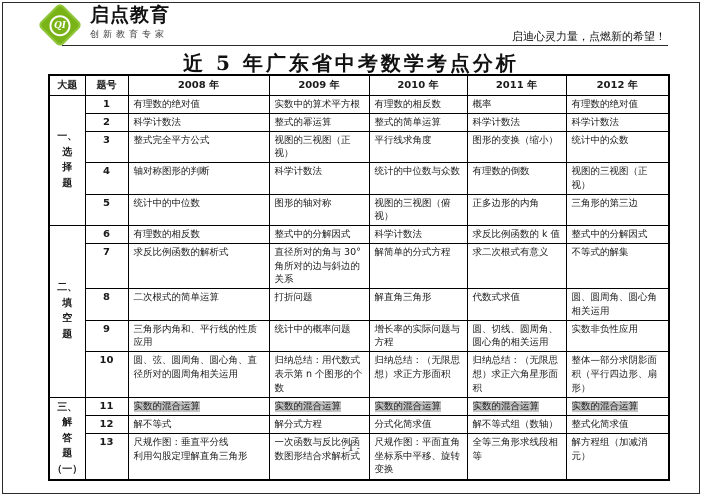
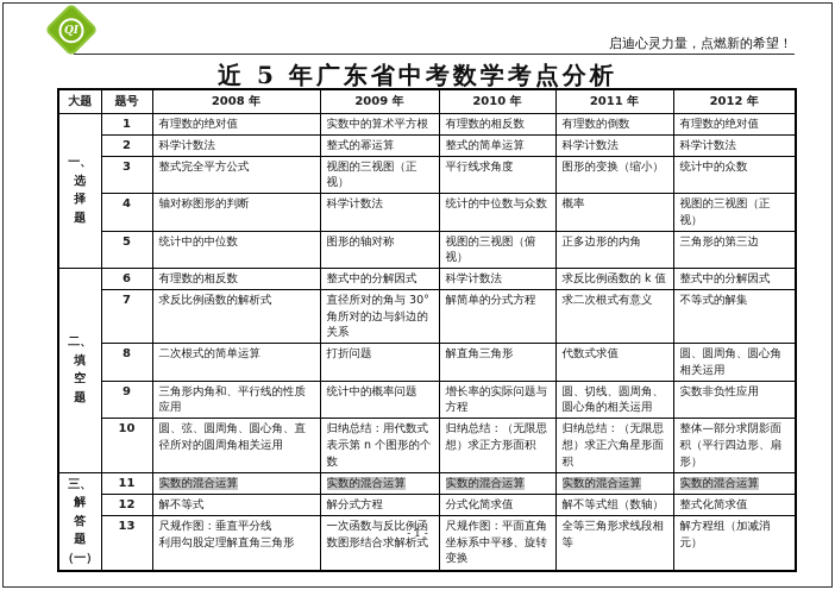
- 启点教育
- 创新教育专家
  启迪心灵力量，点燃新的希望！
  近 5 年广东省中考数学考点分析
  大题	题号	2008 年	2009 年	2010 年	2011 年	2012 年
- 一、选择题	1	有理数的绝对值	实数中的算术平方根	有理数的相反数	概率	有理数的绝对值
+ 一、选择题	1	有理数的绝对值	实数中的算术平方根	有理数的相反数	有理数的倒数	有理数的绝对值
  2	科学计数法	整式的幂运算	整式的简单运算	科学计数法	科学计数法
  3	整式完全平方公式	视图的三视图（正视）	平行线求角度	图形的变换（缩小）	统计中的众数
- 4	轴对称图形的判断	科学计数法	统计的中位数与众数	有理数的倒数	视图的三视图（正视）
+ 4	轴对称图形的判断	科学计数法	统计的中位数与众数	概率	视图的三视图（正视）
  5	统计中的中位数	图形的轴对称	视图的三视图（俯视）	正多边形的内角	三角形的第三边
  二、填空题	6	有理数的相反数	整式中的分解因式	科学计数法	求反比例函数的 k 值	整式中的分解因式
  7	求反比例函数的解析式	直径所对的角与 30°角所对的边与斜边的关系	解简单的分式方程	求二次根式有意义	不等式的解集
  8	二次根式的简单运算	打折问题	解直角三角形	代数式求值	圆、圆周角、圆心角相关运用
  9	三角形内角和、平行线的性质应用	统计中的概率问题	增长率的实际问题与方程	圆、切线、圆周角、圆心角的相关运用	实数非负性应用
  10	圆、弦、圆周角、圆心角、直径所对的圆周角相关运用	归纳总结：用代数式表示第 n 个图形的个数	归纳总结：（无限思想）求正方形面积	归纳总结：（无限思想）求正六角星形面积	整体—部分求阴影面积（平行四边形、扇形）
  三、解答题（一）	11	实数的混合运算	实数的混合运算	实数的混合运算	实数的混合运算	实数的混合运算
  12	解不等式	解分式方程	分式化简求值	解不等式组（数轴）	整式化简求值
  13	尺规作图：垂直平分线 利用勾股定理解直角三角形	一次函数与反比例函数图形结合求解析式	尺规作图：平面直角坐标系中平移、旋转变换	全等三角形求线段相等	解方程组（加减消元）
  - 1 -
